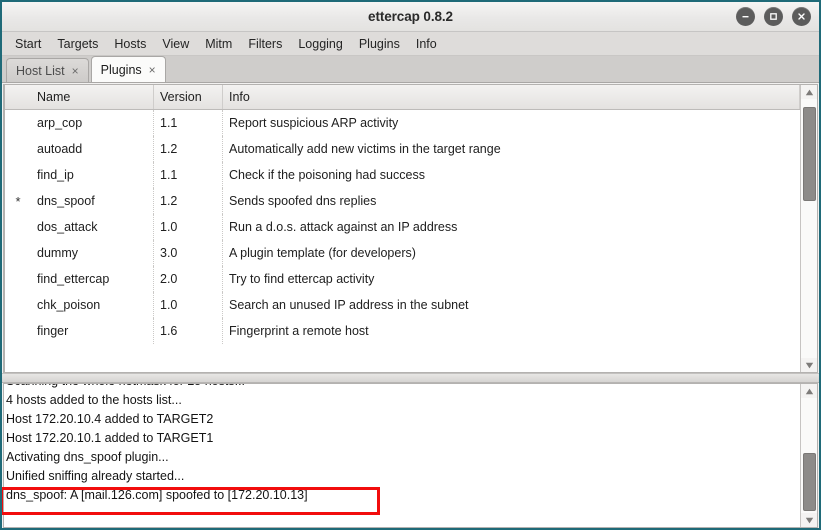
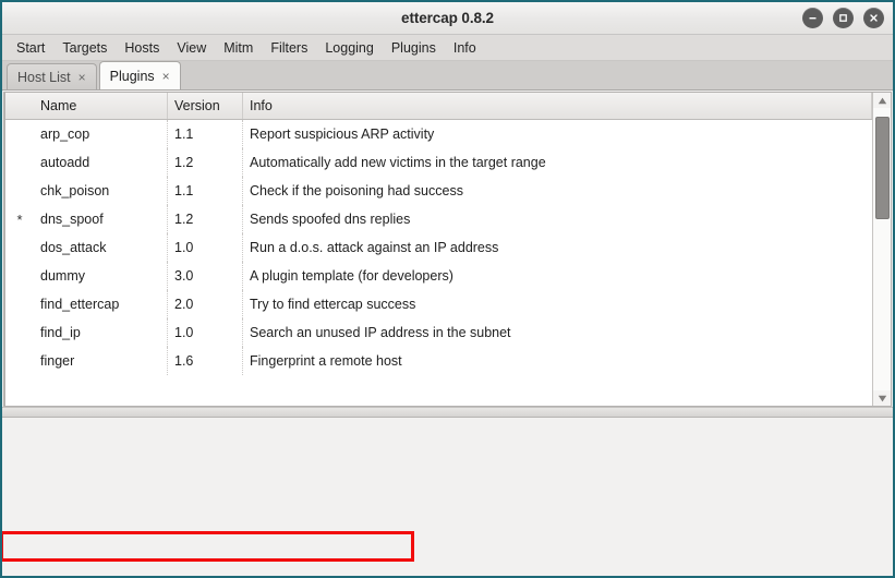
  ettercap 0.8.2
  Start
  Targets
  Hosts
  View
  Mitm
  Filters
  Logging
  Plugins
  Info
  Host List
  ×
  Plugins
  ×
  	Name	Version	Info
  	arp_cop	1.1	Report suspicious ARP activity
  	autoadd	1.2	Automatically add new victims in the target range
- 	find_ip	1.1	Check if the poisoning had success
+ 	chk_poison	1.1	Check if the poisoning had success
  *	dns_spoof	1.2	Sends spoofed dns replies
  	dos_attack	1.0	Run a d.o.s. attack against an IP address
  	dummy	3.0	A plugin template (for developers)
- 	find_ettercap	2.0	Try to find ettercap activity
+ 	find_ettercap	2.0	Try to find ettercap success
- 	chk_poison	1.0	Search an unused IP address in the subnet
+ 	find_ip	1.0	Search an unused IP address in the subnet
  	finger	1.6	Fingerprint a remote host
- 4 hosts added to the hosts list...
- Host 172.20.10.4 added to TARGET2
- Host 172.20.10.1 added to TARGET1
- Activating dns_spoof plugin...
- Unified sniffing already started...
- dns_spoof: A [mail.126.com] spoofed to [172.20.10.13]
